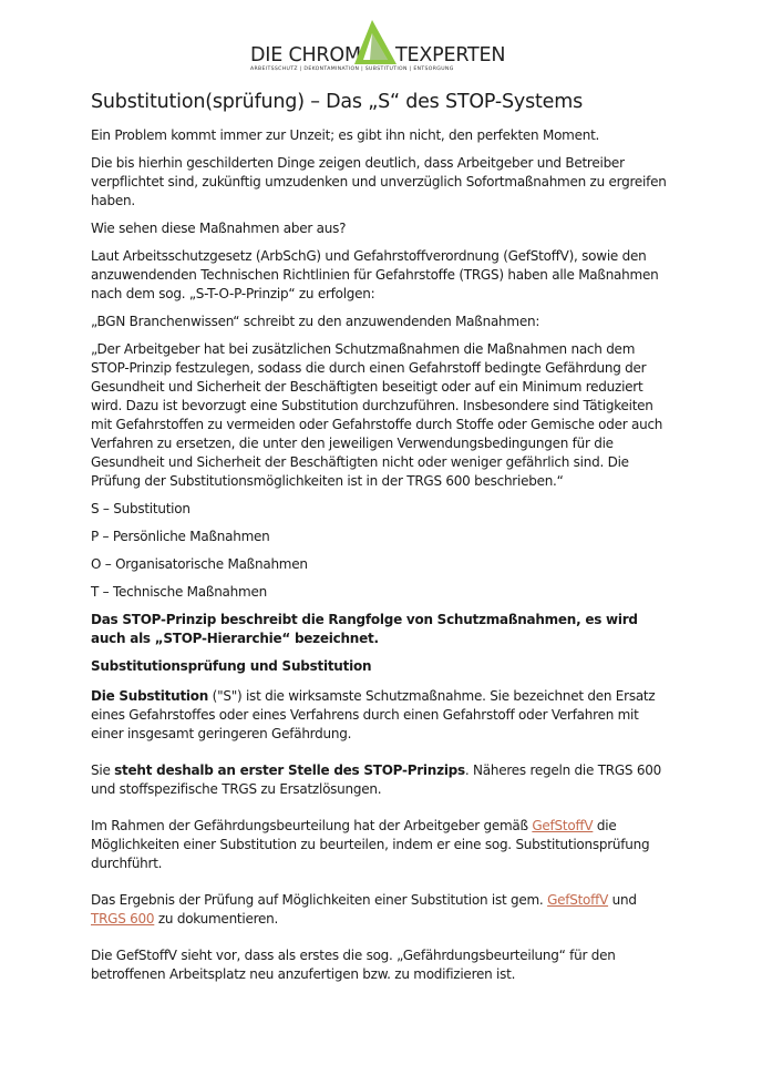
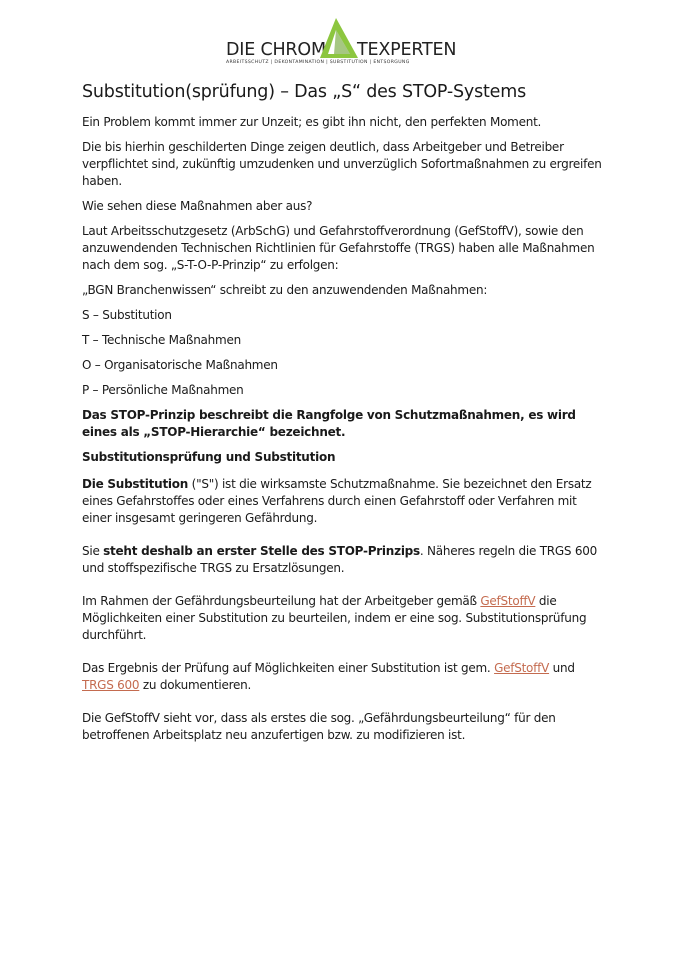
  DIE CHROM
  TEXPERTEN
  Substitution(sprüfung) – Das „S“ des STOP-Systems
  Ein Problem kommt immer zur Unzeit; es gibt ihn nicht, den perfekten Moment.
  Die bis hierhin geschilderten Dinge zeigen deutlich, dass Arbeitgeber und Betreiber verpflichtet sind, zukünftig umzudenken und unverzüglich Sofortmaßnahmen zu ergreifen haben.
  Wie sehen diese Maßnahmen aber aus?
  Laut Arbeitsschutzgesetz (ArbSchG) und Gefahrstoffverordnung (GefStoffV), sowie den anzuwendenden Technischen Richtlinien für Gefahrstoffe (TRGS) haben alle Maßnahmen nach dem sog. „S-T-O-P-Prinzip“ zu erfolgen:
  „BGN Branchenwissen“ schreibt zu den anzuwendenden Maßnahmen:
- „Der Arbeitgeber hat bei zusätzlichen Schutzmaßnahmen die Maßnahmen nach dem STOP-Prinzip festzulegen, sodass die durch einen Gefahrstoff bedingte Gefährdung der Gesundheit und Sicherheit der Beschäftigten beseitigt oder auf ein Minimum reduziert wird. Dazu ist bevorzugt eine Substitution durchzuführen. Insbesondere sind Tätigkeiten mit Gefahrstoffen zu vermeiden oder Gefahrstoffe durch Stoffe oder Gemische oder auch Verfahren zu ersetzen, die unter den jeweiligen Verwendungsbedingungen für die Gesundheit und Sicherheit der Beschäftigten nicht oder weniger gefährlich sind. Die Prüfung der Substitutionsmöglichkeiten ist in der TRGS 600 beschrieben.“
  S – Substitution
- P – Persönliche Maßnahmen
+ T – Technische Maßnahmen
  O – Organisatorische Maßnahmen
- T – Technische Maßnahmen
+ P – Persönliche Maßnahmen
- Das STOP-Prinzip beschreibt die Rangfolge von Schutzmaßnahmen, es wird auch als „STOP-Hierarchie“ bezeichnet.
+ Das STOP-Prinzip beschreibt die Rangfolge von Schutzmaßnahmen, es wird eines als „STOP-Hierarchie“ bezeichnet.
  Substitutionsprüfung und Substitution
  Die Substitution ("S") ist die wirksamste Schutzmaßnahme. Sie bezeichnet den Ersatz eines Gefahrstoffes oder eines Verfahrens durch einen Gefahrstoff oder Verfahren mit einer insgesamt geringeren Gefährdung.
  Sie steht deshalb an erster Stelle des STOP-Prinzips. Näheres regeln die TRGS 600 und stoffspezifische TRGS zu Ersatzlösungen.
  Im Rahmen der Gefährdungsbeurteilung hat der Arbeitgeber gemäß GefStoffV die Möglichkeiten einer Substitution zu beurteilen, indem er eine sog. Substitutionsprüfung durchführt.
  Das Ergebnis der Prüfung auf Möglichkeiten einer Substitution ist gem. GefStoffV und TRGS 600 zu dokumentieren.
  Die GefStoffV sieht vor, dass als erstes die sog. „Gefährdungsbeurteilung“ für den betroffenen Arbeitsplatz neu anzufertigen bzw. zu modifizieren ist.
